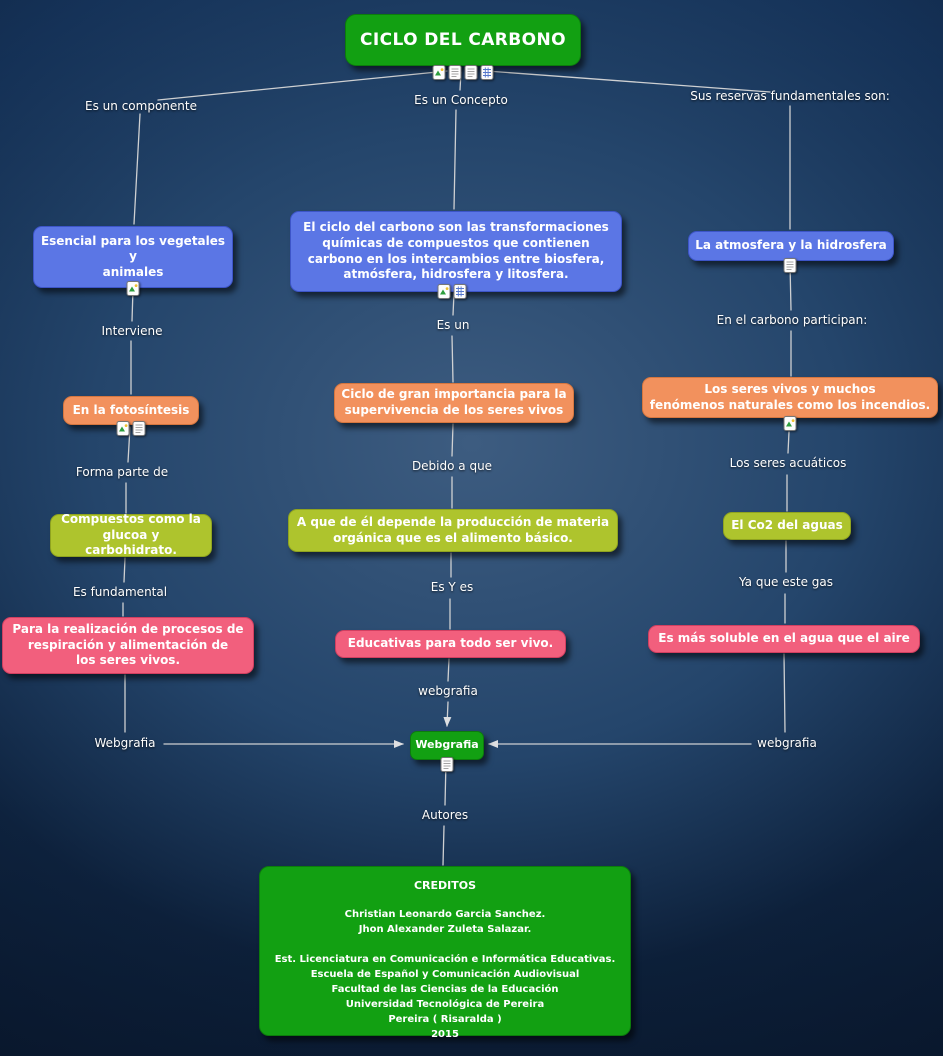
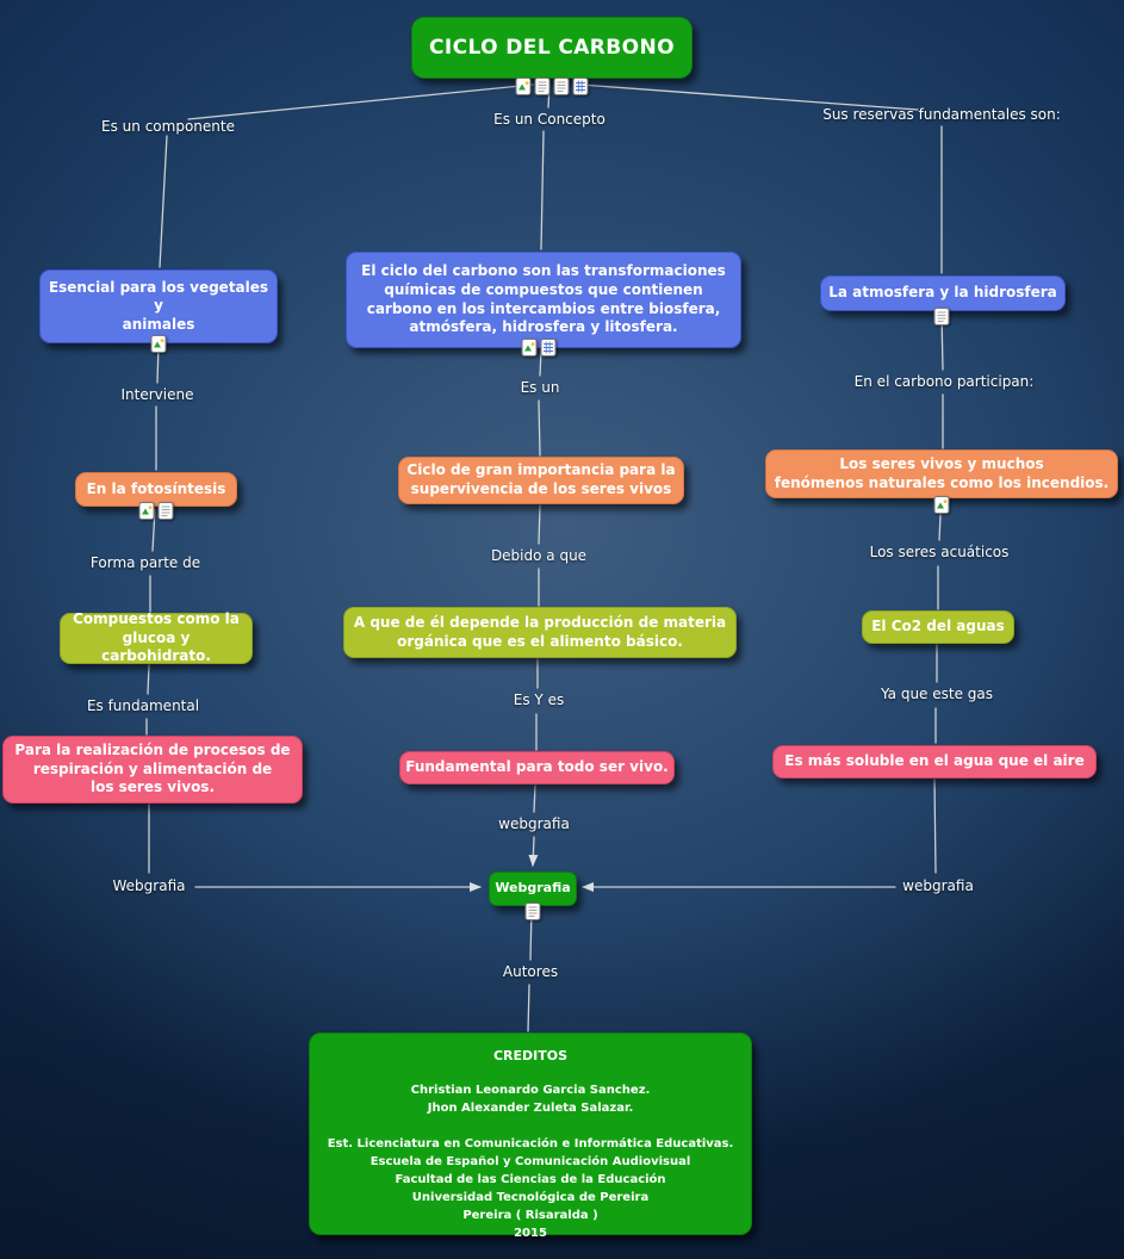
  CICLO DEL CARBONO
  Es un componente
  Es un Concepto
  Sus reservas fundamentales son:
  Esencial para los vegetales
  y
  animales
  El ciclo del carbono son las transformaciones
  químicas de compuestos que contienen
  carbono en los intercambios entre biosfera,
  atmósfera, hidrosfera y litosfera.
  La atmosfera y la hidrosfera
  Interviene
  Es un
  En el carbono participan:
  En la fotosíntesis
  Ciclo de gran importancia para la
  supervivencia de los seres vivos
  Los seres vivos y muchos
  fenómenos naturales como los incendios.
  Forma parte de
  Debido a que
  Los seres acuáticos
  Compuestos como la
  glucoa y carbohidrato.
  A que de él depende la producción de materia
  orgánica que es el alimento básico.
  El Co2 del aguas
  Es fundamental
  Es Y es
  Ya que este gas
  Para la realización de procesos de
  respiración y alimentación de
  los seres vivos.
- Educativas para todo ser vivo.
+ Fundamental para todo ser vivo.
  Es más soluble en el agua que el aire
  webgrafia
  Webgrafia
  webgrafia
  Webgrafia
  Autores
  CREDITOS
  Christian Leonardo Garcia Sanchez.
  Jhon Alexander Zuleta Salazar.
  Est. Licenciatura en Comunicación e Informática Educativas.
  Escuela de Español y Comunicación Audiovisual
  Facultad de las Ciencias de la Educación
  Universidad Tecnológica de Pereira
  Pereira ( Risaralda )
  2015
